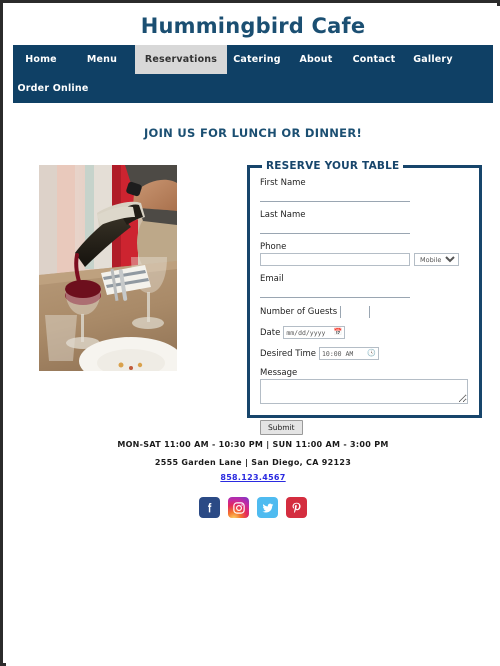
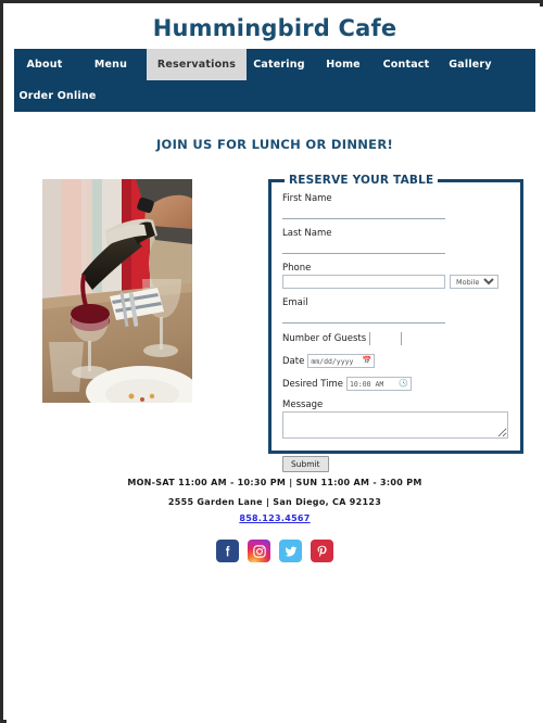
  Hummingbird Cafe
- Home
+ About
  Menu
  Reservations
  Catering
- About
+ Home
  Contact
  Gallery
  Order Online
  JOIN US FOR LUNCH OR DINNER!
  RESERVE YOUR TABLE
  First Name
  Last Name
  Phone
  Email
  Number of Guests
  Date
  mm/dd/yyyy
  📅
  Desired Time
  10:00 AM
  🕓
  Message
  Submit
  MON-SAT 11:00 AM - 10:30 PM | SUN 11:00 AM - 3:00 PM
  2555 Garden Lane | San Diego, CA 92123
  858.123.4567
